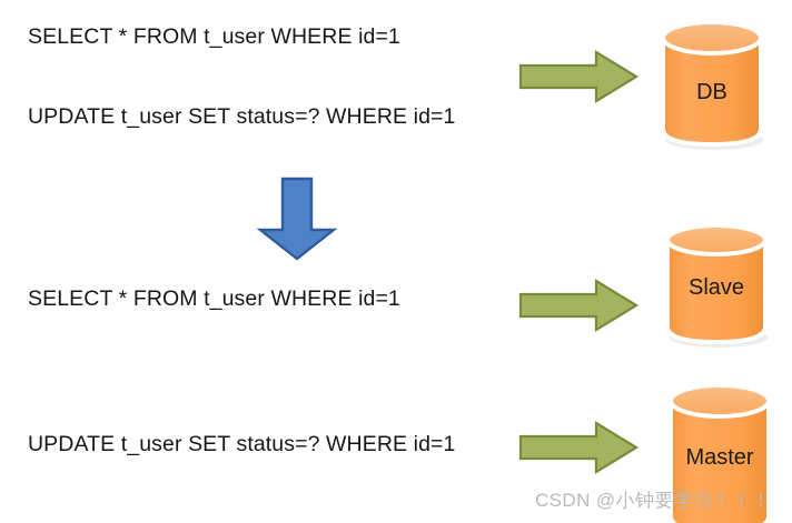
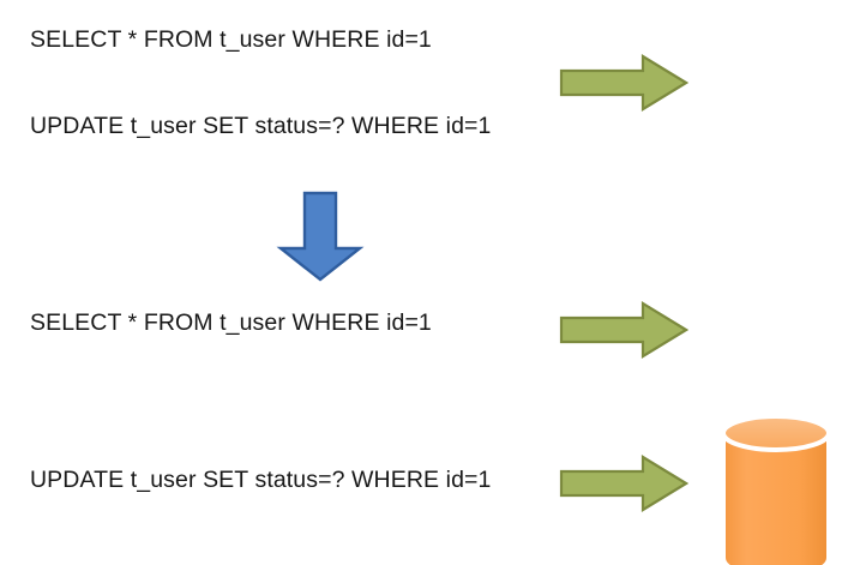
  SELECT * FROM t_user WHERE id=1
  UPDATE t_user SET status=? WHERE id=1
  SELECT * FROM t_user WHERE id=1
  UPDATE t_user SET status=? WHERE id=1
- DB
- Slave
- Master
- CSDN @小钟要学习！！！
